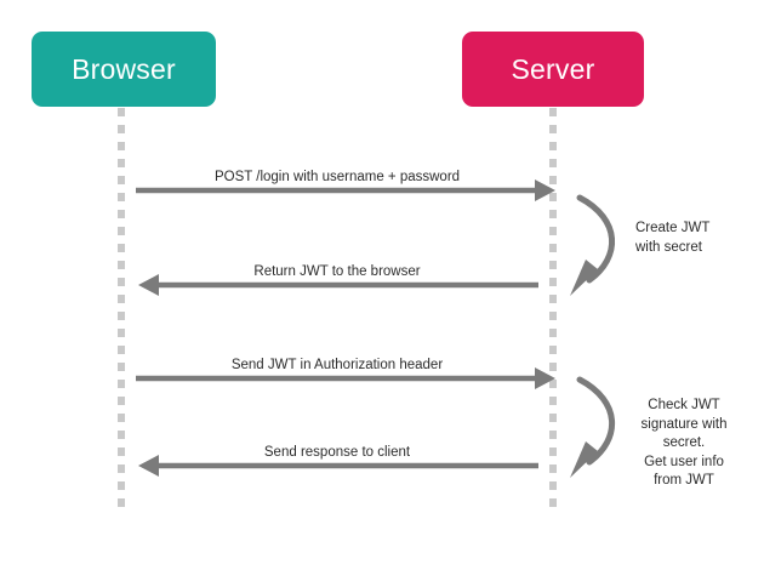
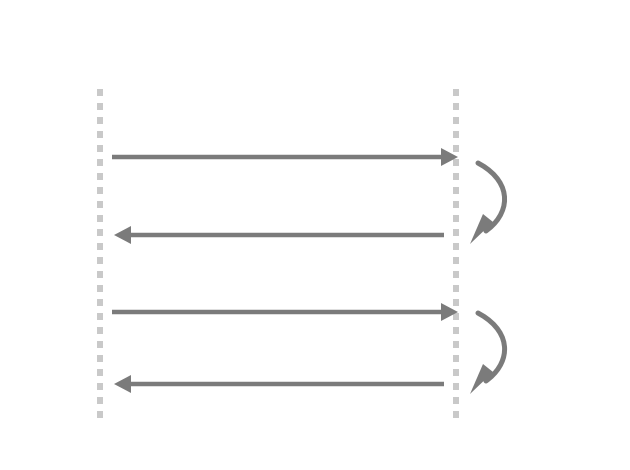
- Browser
- Server
- POST /login with username + password
- Return JWT to the browser
- Send JWT in Authorization header
- Send response to client
- Create JWT
- with secret
- Check JWT
- signature with
- secret.
- Get user info
- from JWT
